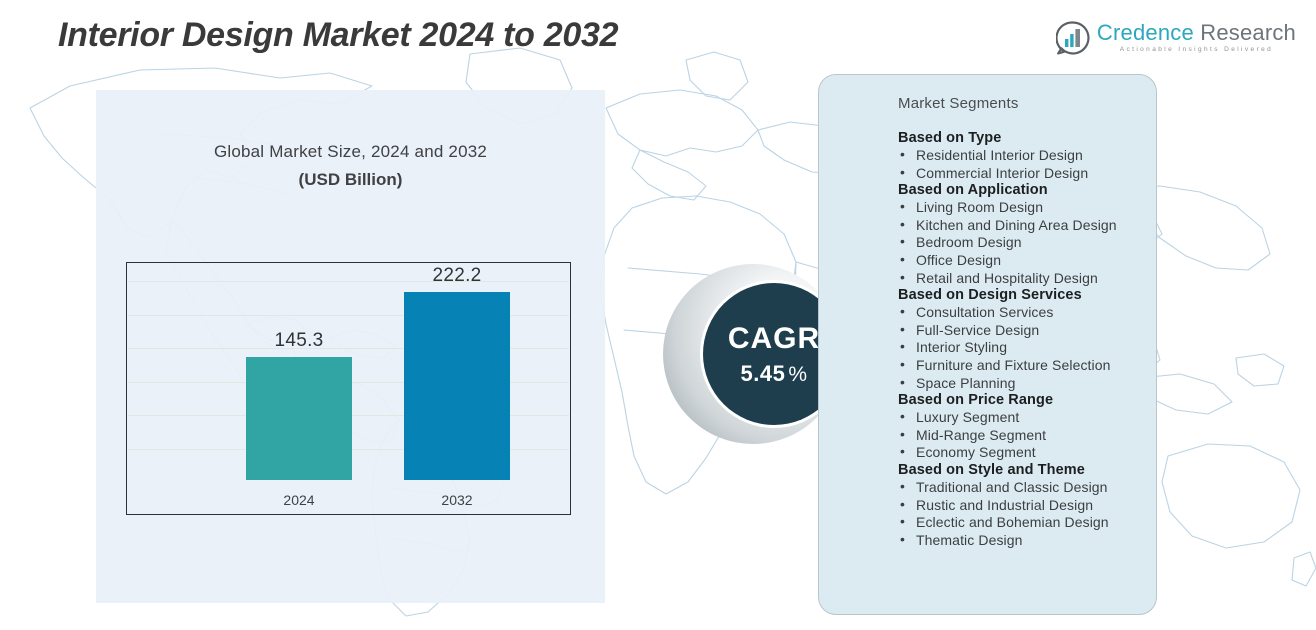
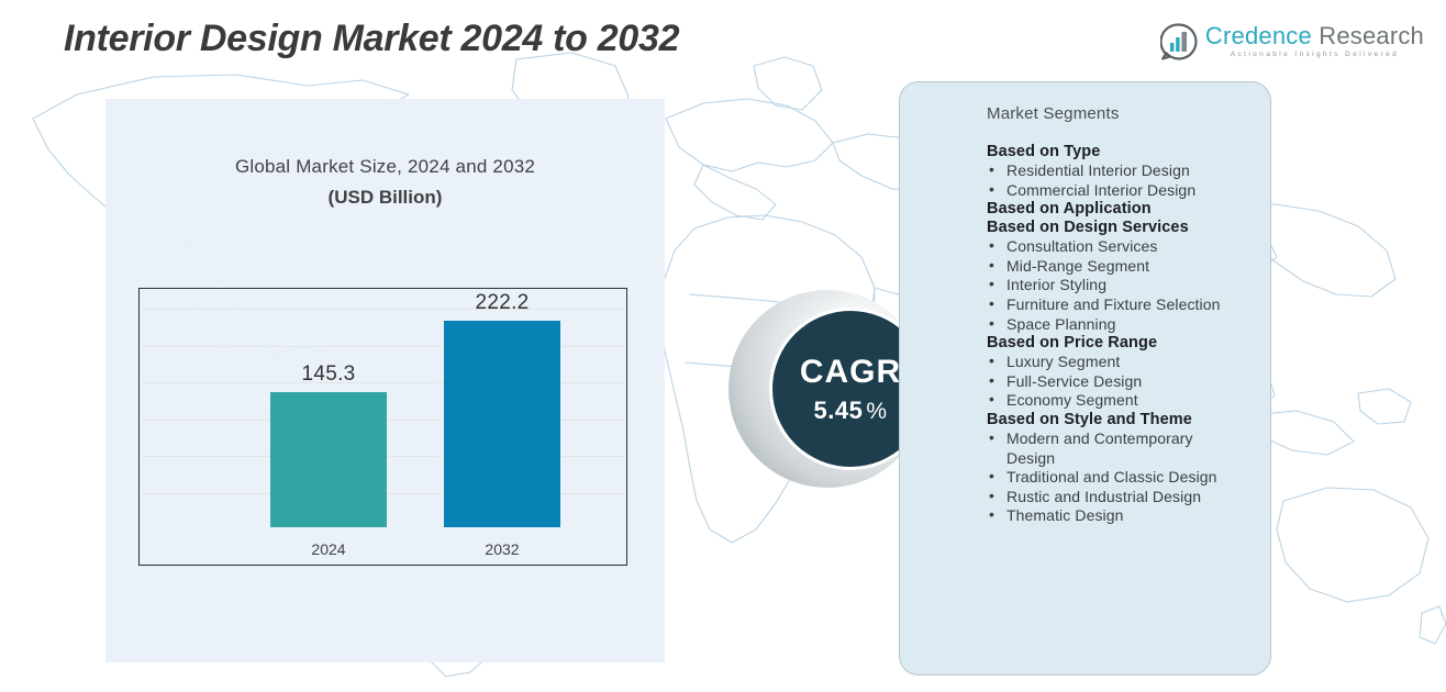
  Interior Design Market 2024 to 2032
  Credence Research
  Global Market Size, 2024 and 2032
  (USD Billion)
  145.3
  2024
  222.2
  2032
  CAGR
  5.45 %
  Market Segments
  Based on Type
  Residential Interior Design
  Commercial Interior Design
  Based on Application
- Living Room Design
- Kitchen and Dining Area Design
- Bedroom Design
- Office Design
- Retail and Hospitality Design
  Based on Design Services
  Consultation Services
- Full-Service Design
+ Mid-Range Segment
  Interior Styling
  Furniture and Fixture Selection
  Space Planning
  Based on Price Range
  Luxury Segment
- Mid-Range Segment
+ Full-Service Design
  Economy Segment
  Based on Style and Theme
+ Modern and Contemporary Design
  Traditional and Classic Design
  Rustic and Industrial Design
- Eclectic and Bohemian Design
  Thematic Design
